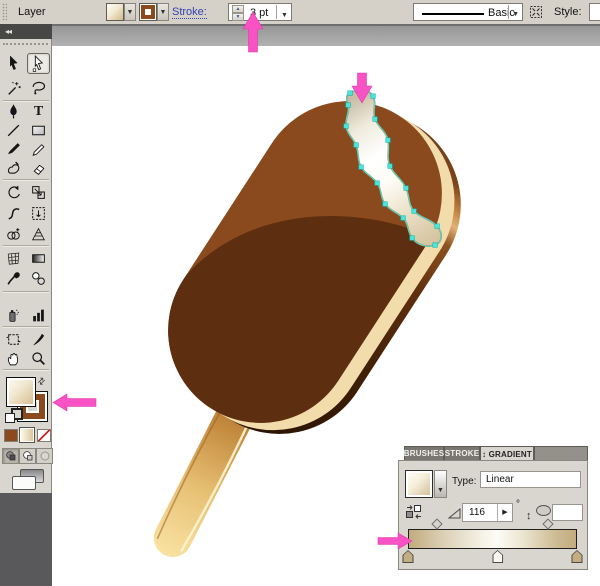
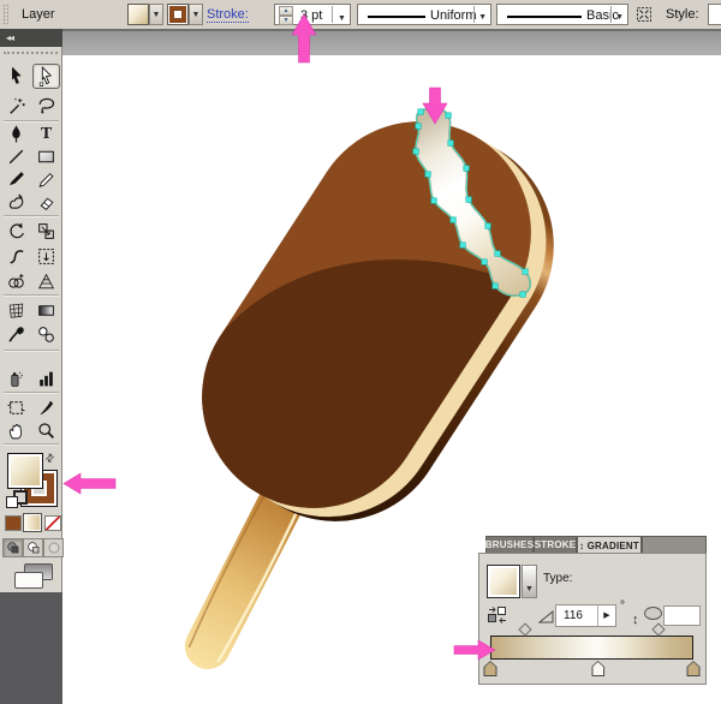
  Layer
  Stroke:
+ Uniform
  Basc
  Style:
  ◂◂
  T
  BRUSHES
  STROKE
  ↕ GRADIENT
  Type:
- Linear
  116
  °
  ↕
